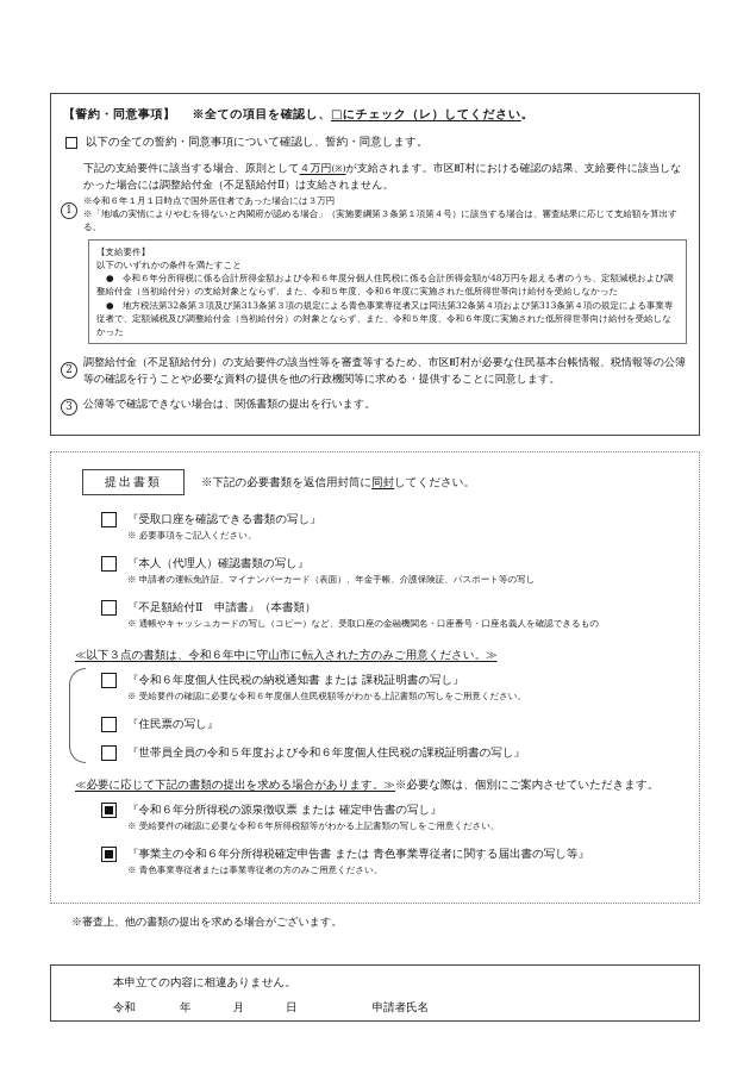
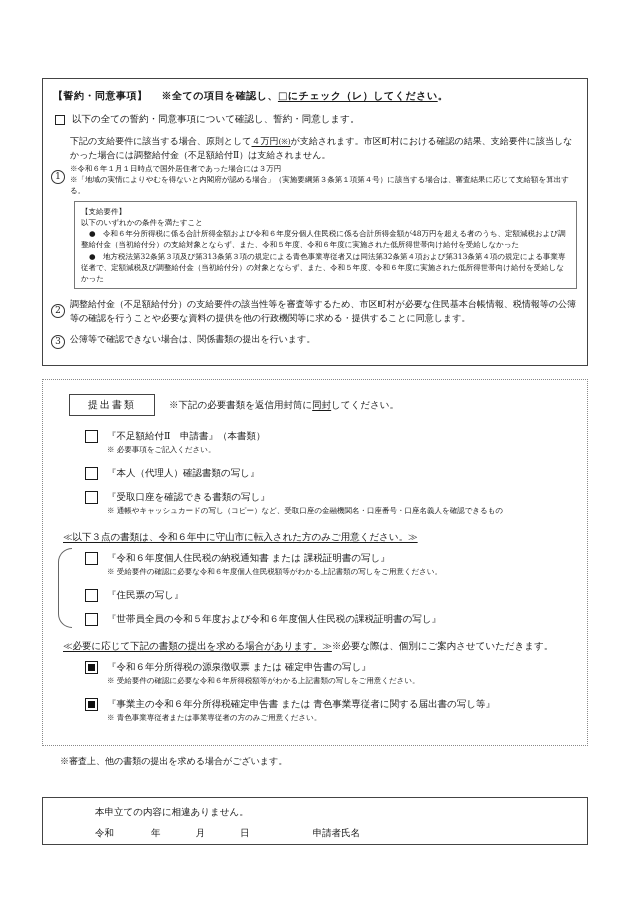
  【誓約・同意事項】 ※全ての項目を確認し、□にチェック（レ）してください。
  以下の全ての誓約・同意事項について確認し、誓約・同意します。
  1
  下記の支給要件に該当する場合、原則として４万円(※)が支給されます。市区町村における確認の結果、支給要件に該当しなかった場合には調整給付金（不足額給付Ⅱ）は支給されません。
  ※令和６年１月１日時点で国外居住者であった場合には３万円
  ※「地域の実情によりやむを得ないと内閣府が認める場合」（実施要綱第３条第１項第４号）に該当する場合は、審査結果に応じて支給額を算出する。
  【支給要件】
  以下のいずれかの条件を満たすこと
  ● 令和６年分所得税に係る合計所得金額および令和６年度分個人住民税に係る合計所得金額が48万円を超える者のうち、定額減税および調整給付金（当初給付分）の支給対象とならず、また、令和５年度、令和６年度に実施された低所得世帯向け給付を受給しなかった
  ● 地方税法第32条第３項及び第313条第３項の規定による青色事業専従者又は同法第32条第４項および第313条第４項の規定による事業専従者で、定額減税及び調整給付金（当初給付分）の対象とならず、また、令和５年度、令和６年度に実施された低所得世帯向け給付を受給しなかった
  2
  調整給付金（不足額給付分）の支給要件の該当性等を審査等するため、市区町村が必要な住民基本台帳情報、税情報等の公簿等の確認を行うことや必要な資料の提供を他の行政機関等に求める・提供することに同意します。
  3
  公簿等で確認できない場合は、関係書類の提出を行います。
  提出書類
  ※下記の必要書類を返信用封筒に同封してください。
- 『受取口座を確認できる書類の写し』
+ 『不足額給付Ⅱ 申請書』（本書類）
  ※ 必要事項をご記入ください。
  『本人（代理人）確認書類の写し』
- ※ 申請者の運転免許証、マイナンバーカード（表面）、年金手帳、介護保険証、パスポート等の写し
- 『不足額給付Ⅱ 申請書』（本書類）
+ 『受取口座を確認できる書類の写し』
  ※ 通帳やキャッシュカードの写し（コピー）など、受取口座の金融機関名・口座番号・口座名義人を確認できるもの
  ≪以下３点の書類は、令和６年中に守山市に転入された方のみご用意ください。≫
  『令和６年度個人住民税の納税通知書 または 課税証明書の写し』
  ※ 受給要件の確認に必要な令和６年度個人住民税額等がわかる上記書類の写しをご用意ください。
  『住民票の写し』
  『世帯員全員の令和５年度および令和６年度個人住民税の課税証明書の写し』
  ≪必要に応じて下記の書類の提出を求める場合があります。≫※必要な際は、個別にご案内させていただきます。
  『令和６年分所得税の源泉徴収票 または 確定申告書の写し』
  ※ 受給要件の確認に必要な令和６年所得税額等がわかる上記書類の写しをご用意ください。
  『事業主の令和６年分所得税確定申告書 または 青色事業専従者に関する届出書の写し等』
  ※ 青色事業専従者または事業専従者の方のみご用意ください。
  ※審査上、他の書類の提出を求める場合がございます。
  本申立ての内容に相違ありません。
  令和 年 月 日 申請者氏名
